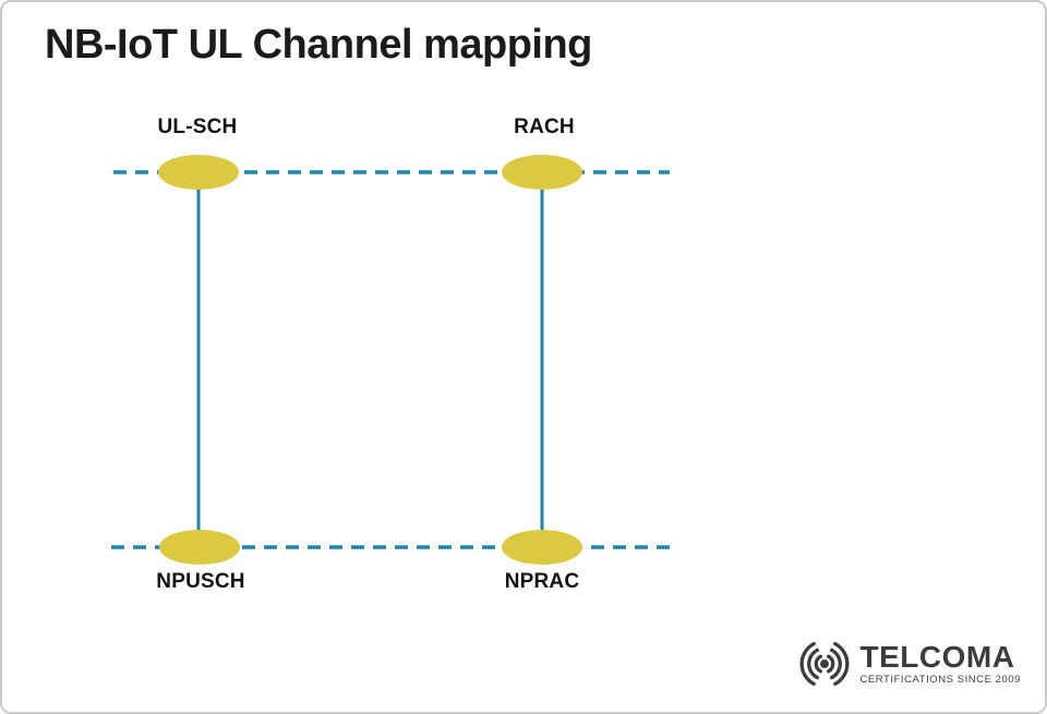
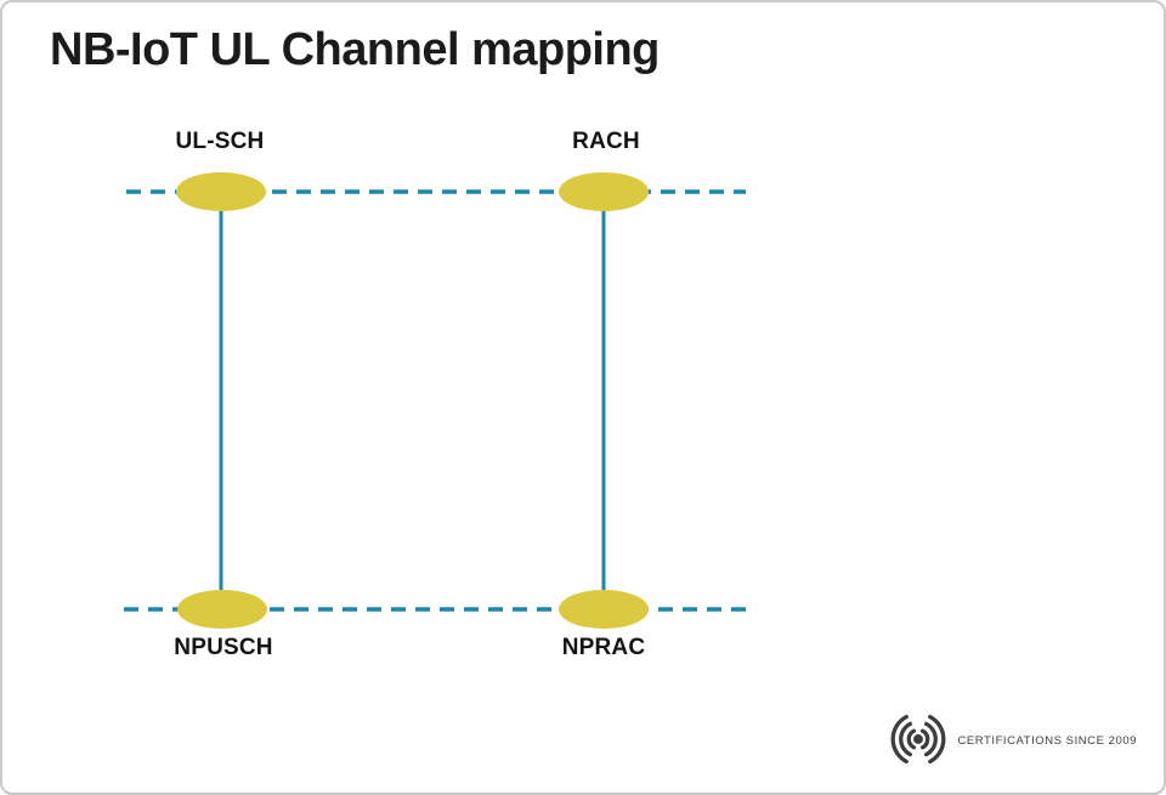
  NB-IoT UL Channel mapping
  UL-SCH
  RACH
  NPUSCH
  NPRAC
- TELCOMA
  CERTIFICATIONS SINCE 2009
